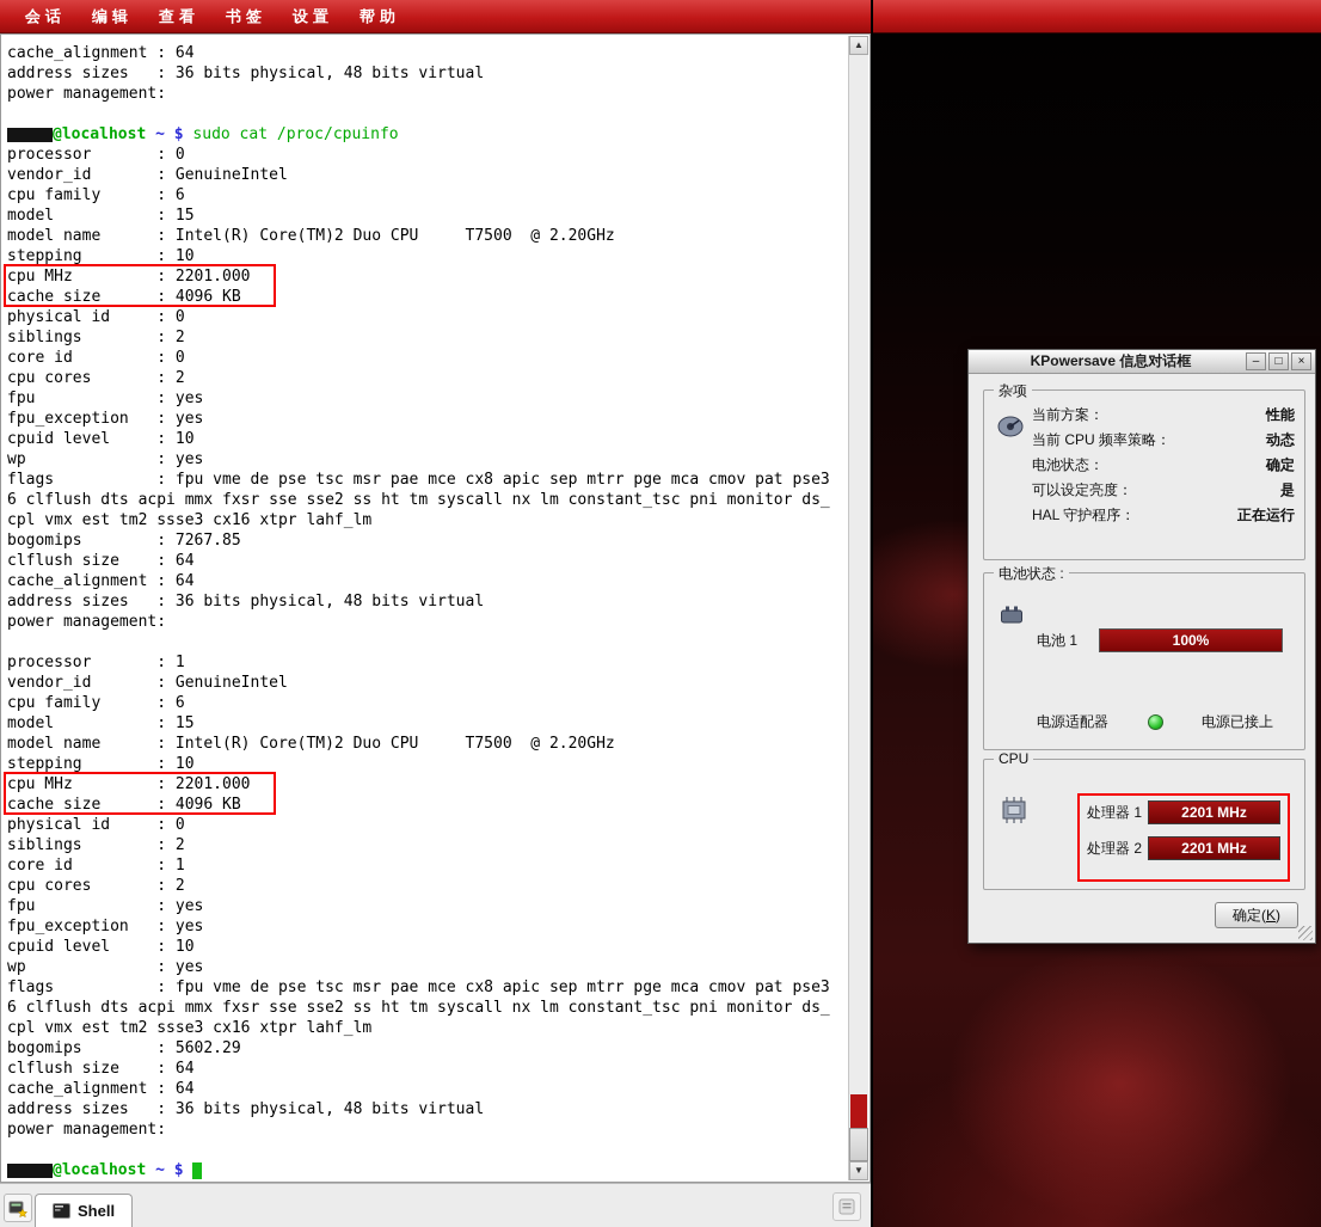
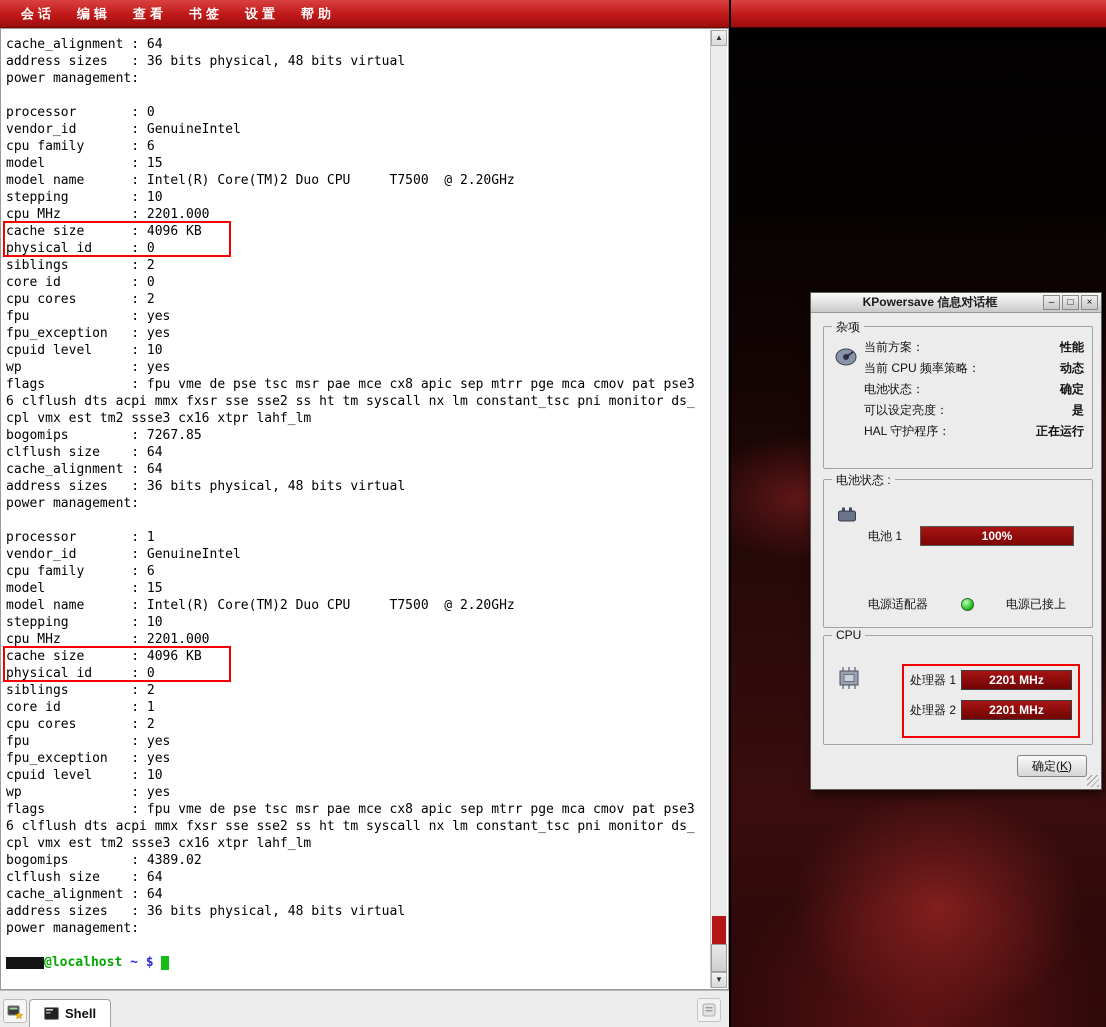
  会话
  编辑
  查看
  书签
  设置
  帮助
  cache_alignment : 64
  address sizes : 36 bits physical, 48 bits virtual
  power management:
- @localhost ~ $ sudo cat /proc/cpuinfo
  processor : 0
  vendor_id : GenuineIntel
  cpu family : 6
  model : 15
  model name : Intel(R) Core(TM)2 Duo CPU T7500 @ 2.20GHz
  stepping : 10
  cpu MHz : 2201.000
  cache size : 4096 KB
  physical id : 0
  siblings : 2
  core id : 0
  cpu cores : 2
  fpu : yes
  fpu_exception : yes
  cpuid level : 10
  wp : yes
  flags : fpu vme de pse tsc msr pae mce cx8 apic sep mtrr pge mca cmov pat pse3
  6 clflush dts acpi mmx fxsr sse sse2 ss ht tm syscall nx lm constant_tsc pni monitor ds_
  cpl vmx est tm2 ssse3 cx16 xtpr lahf_lm
  bogomips : 7267.85
  clflush size : 64
  cache_alignment : 64
  address sizes : 36 bits physical, 48 bits virtual
  power management:
  processor : 1
  vendor_id : GenuineIntel
  cpu family : 6
  model : 15
  model name : Intel(R) Core(TM)2 Duo CPU T7500 @ 2.20GHz
  stepping : 10
  cpu MHz : 2201.000
  cache size : 4096 KB
  physical id : 0
  siblings : 2
  core id : 1
  cpu cores : 2
  fpu : yes
  fpu_exception : yes
  cpuid level : 10
  wp : yes
  flags : fpu vme de pse tsc msr pae mce cx8 apic sep mtrr pge mca cmov pat pse3
  6 clflush dts acpi mmx fxsr sse sse2 ss ht tm syscall nx lm constant_tsc pni monitor ds_
  cpl vmx est tm2 ssse3 cx16 xtpr lahf_lm
- bogomips : 5602.29
+ bogomips : 4389.02
  clflush size : 64
  cache_alignment : 64
  address sizes : 36 bits physical, 48 bits virtual
  power management:
  @localhost ~ $
  ▲
  ▼
  Shell
  KPowersave 信息对话框
  –
  □
  ×
  杂项
  当前方案：
  性能
  当前 CPU 频率策略：
  动态
  电池状态：
  确定
  可以设定亮度：
  是
  HAL 守护程序：
  正在运行
  电池状态 :
  电池 1
  100%
  电源适配器
  电源已接上
  CPU
  处理器 1
  2201 MHz
  处理器 2
  2201 MHz
  确定(K)
